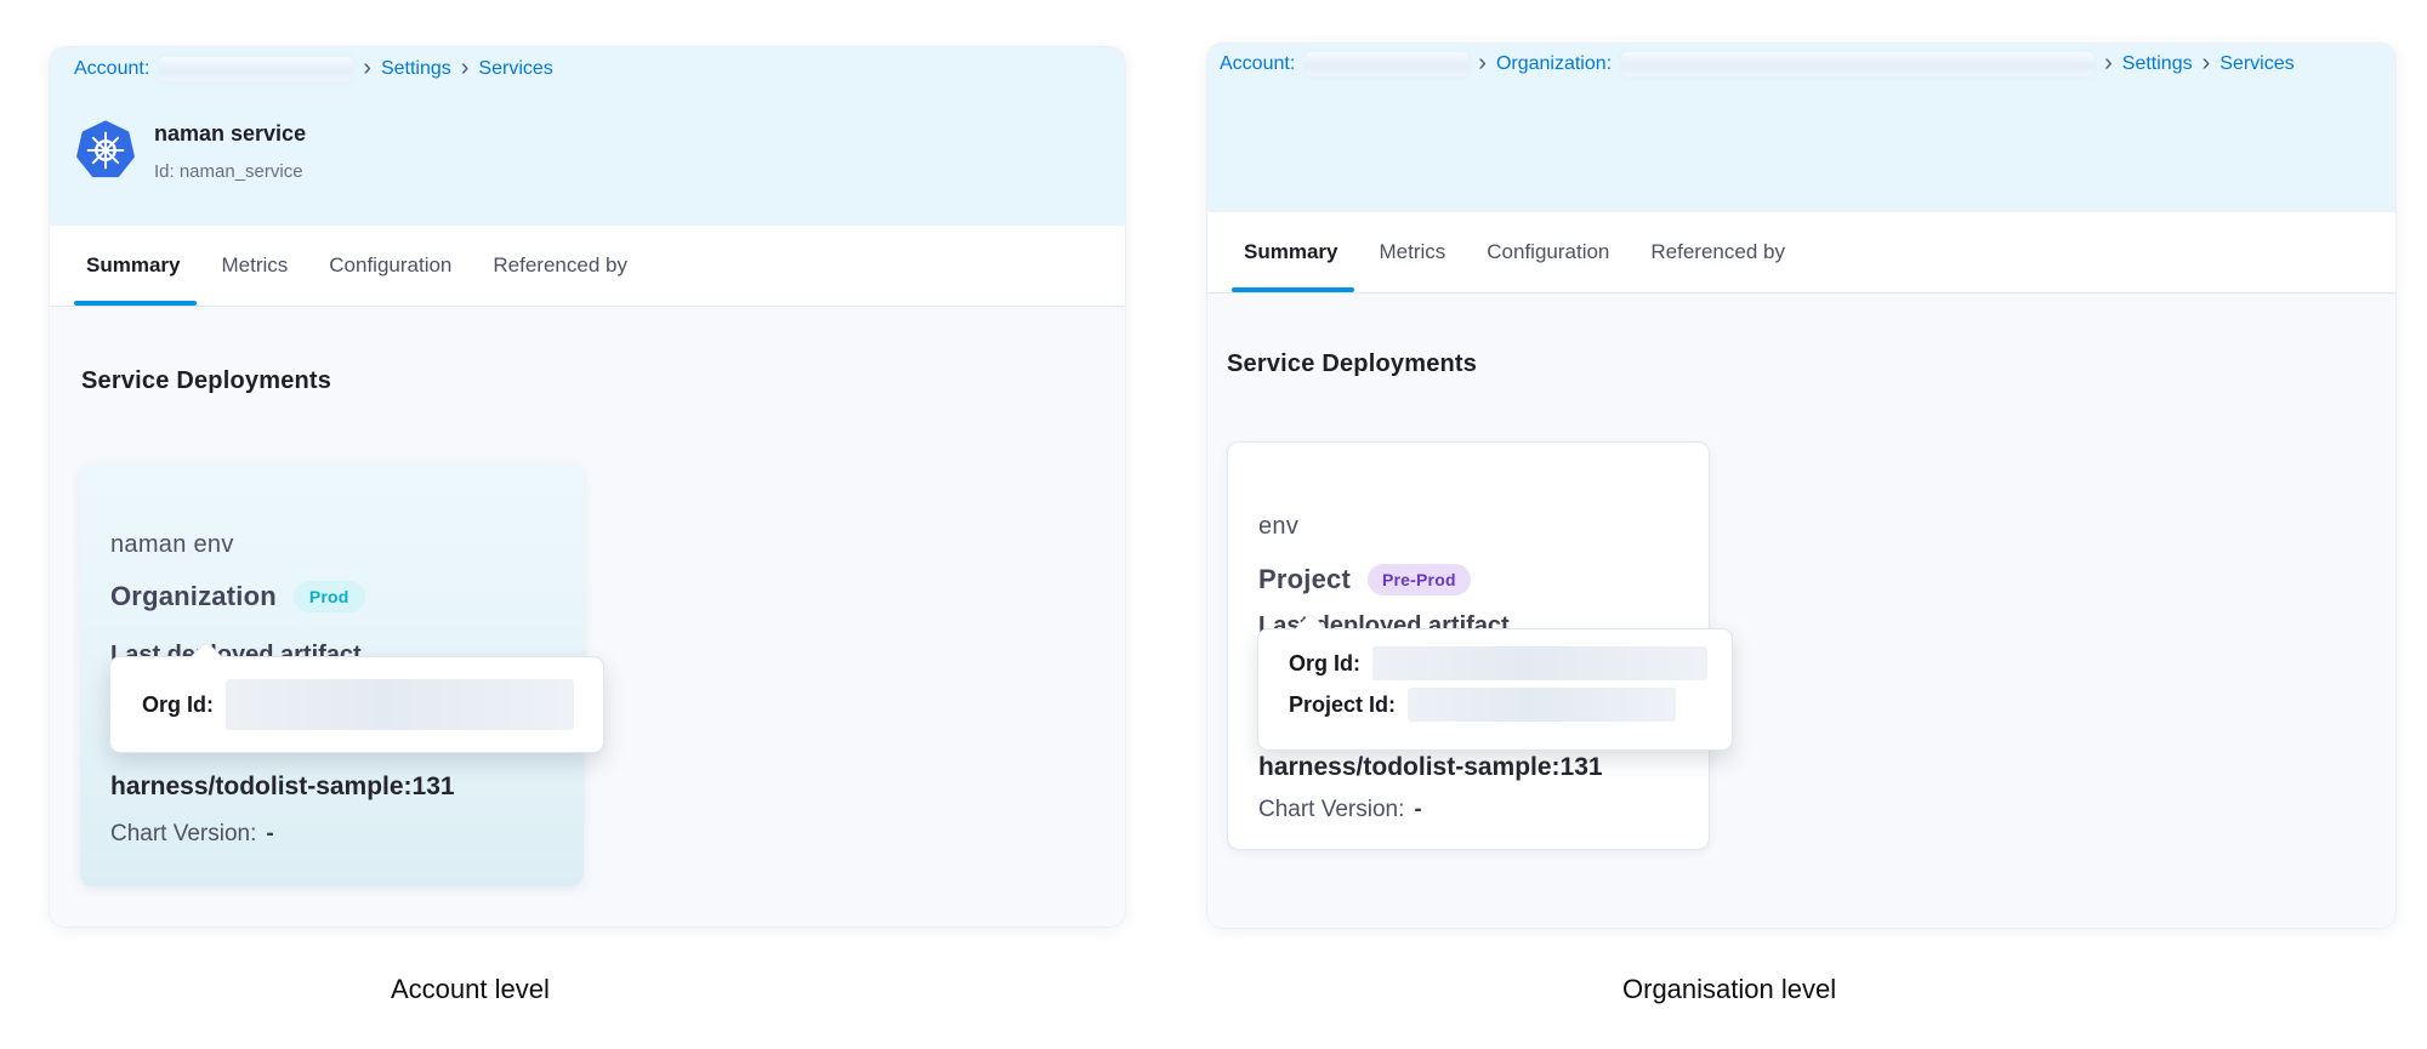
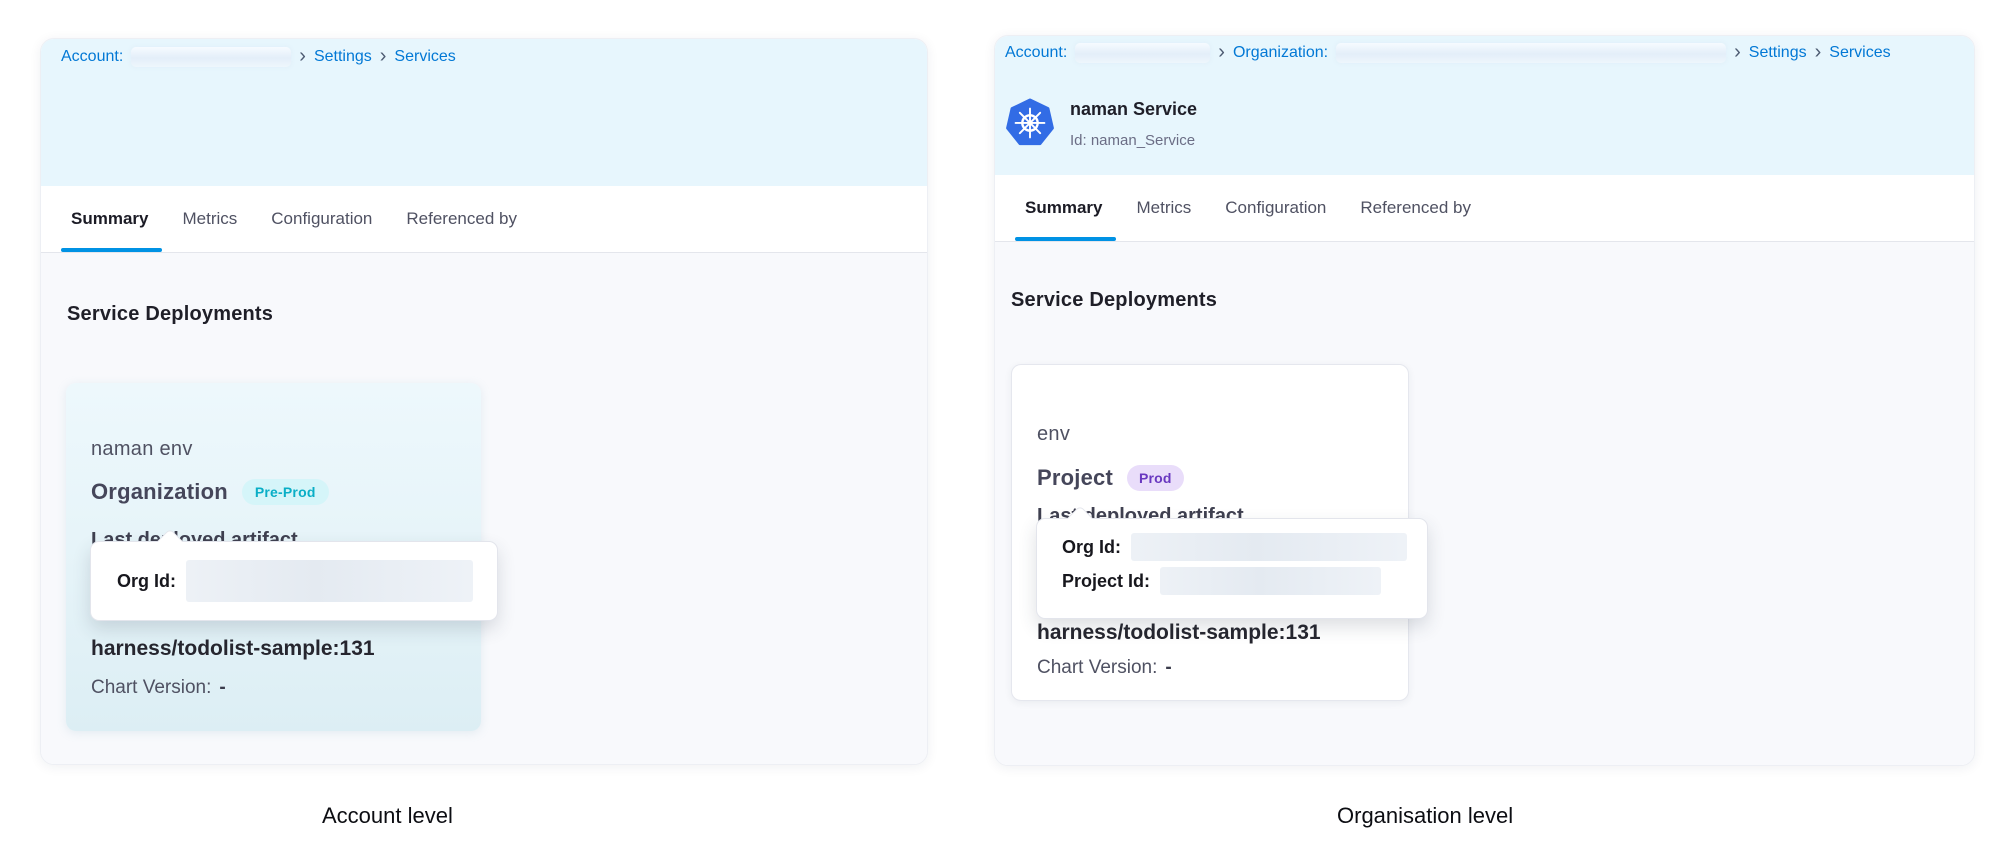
  Account:
  ›
  Settings
  ›
  Services
- naman service
- Id: naman_service
  Summary
  Metrics
  Configuration
  Referenced by
  Service Deployments
  naman env
  Organization
- Prod
+ Pre-Prod
  Last deoyed artifact
  harness/todolist-sample:131
  Chart Version: -
  Org Id:
  Account:
  ›
  Organization:
  ›
  Settings
  ›
  Services
+ naman Service
+ Id: naman_Service
  Summary
  Metrics
  Configuration
  Referenced by
  Service Deployments
  env
  Project
- Pre-Prod
+ Prod
  Laseployed artifact
  harness/todolist-sample:131
  Chart Version: -
  Org Id:
  Project Id:
  Account level
  Organisation level
